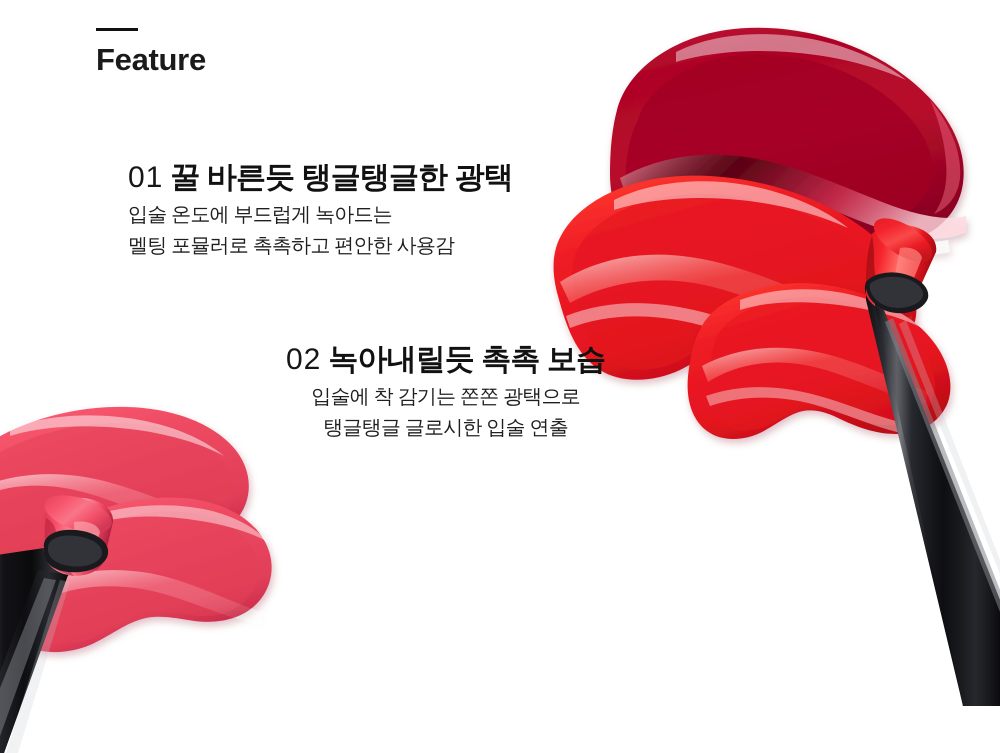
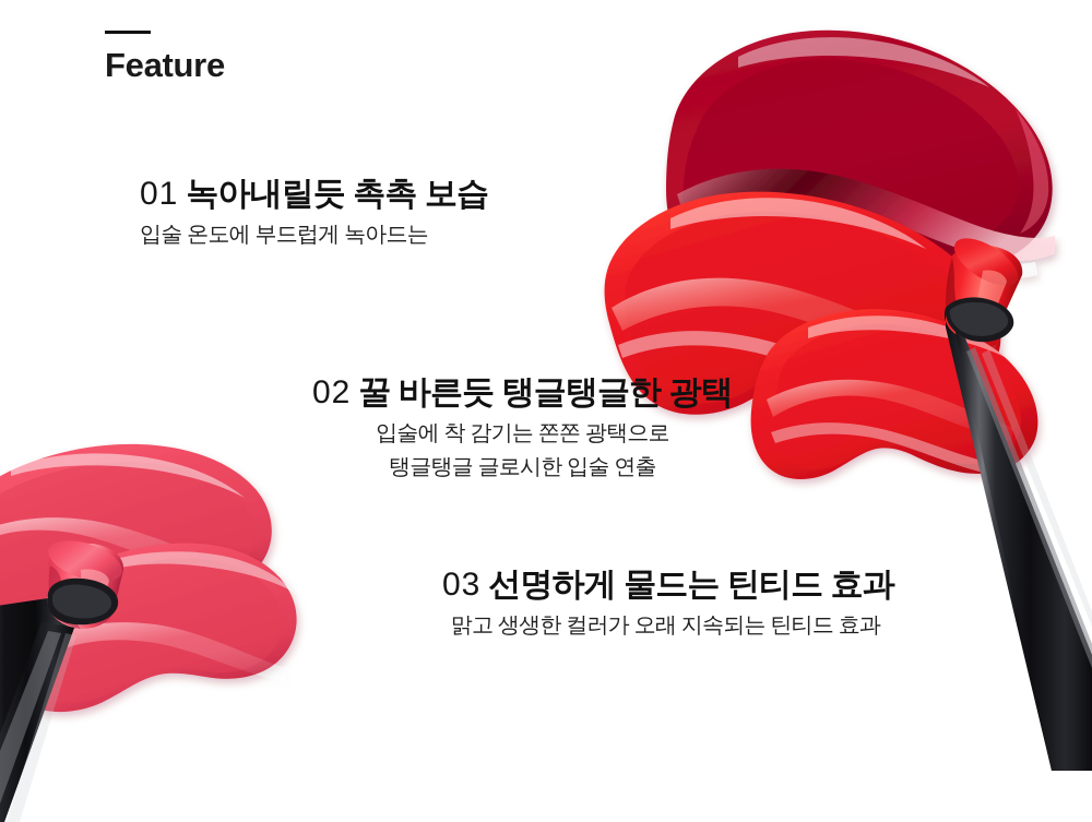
  Feature
- 01 꿀 바른듯 탱글탱글한 광택
+ 01 녹아내릴듯 촉촉 보습
  입술 온도에 부드럽게 녹아드는
- 멜팅 포뮬러로 촉촉하고 편안한 사용감
- 02 녹아내릴듯 촉촉 보습
+ 02 꿀 바른듯 탱글탱글한 광택
  입술에 착 감기는 쫀쫀 광택으로
  탱글탱글 글로시한 입술 연출
+ 03 선명하게 물드는 틴티드 효과
+ 맑고 생생한 컬러가 오래 지속되는 틴티드 효과
